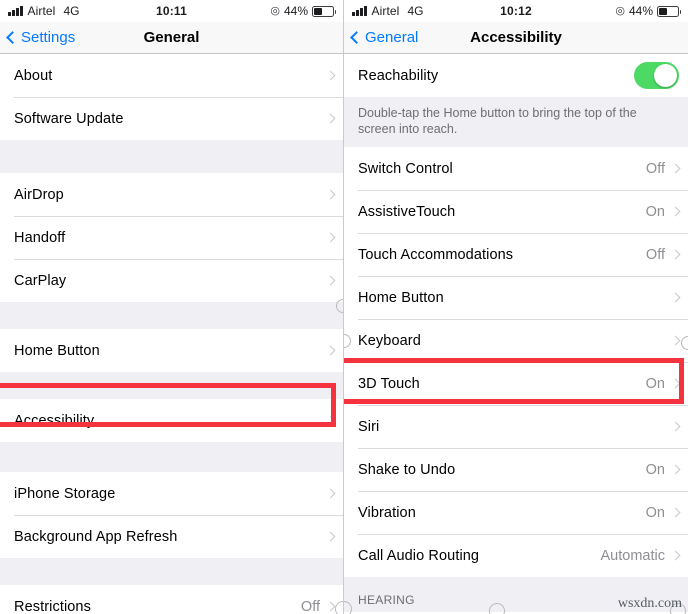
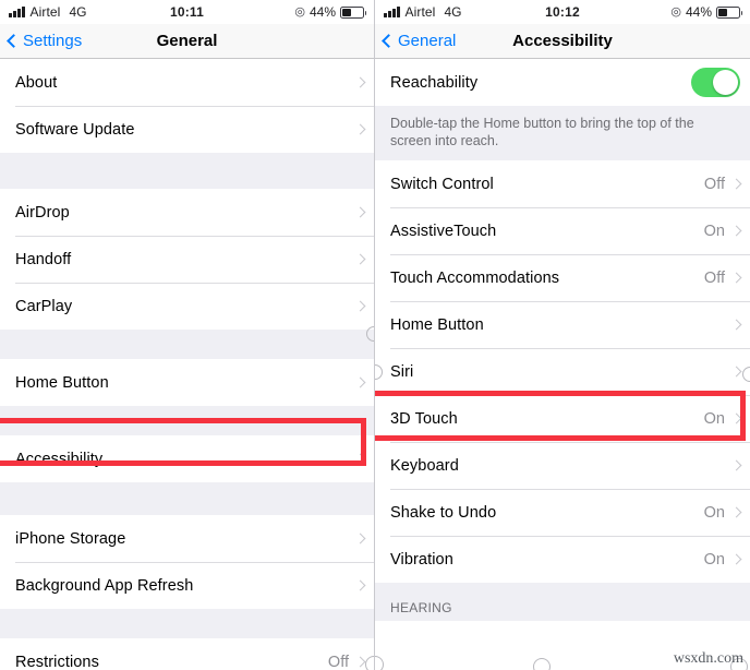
  Airtel
  4G
  10:11
  ◎
  44%
  Settings
  General
  About
  Software Update
  AirDrop
  Handoff
  CarPlay
  Home Button
  Accessibility
  iPhone Storage
  Background App Refresh
  Restrictions
  Off
  Airtel
  4G
  10:12
  ◎
  44%
  General
  Accessibility
  Reachability
  Double-tap the Home button to bring the top of the screen into reach.
  Switch Control
  Off
  AssistiveTouch
  On
  Touch Accommodations
  Off
  Home Button
- Keyboard
+ Siri
  3D Touch
  On
- Siri
+ Keyboard
  Shake to Undo
  On
  Vibration
  On
- Call Audio Routing
- Automatic
  HEARING
  wsxdn.com
